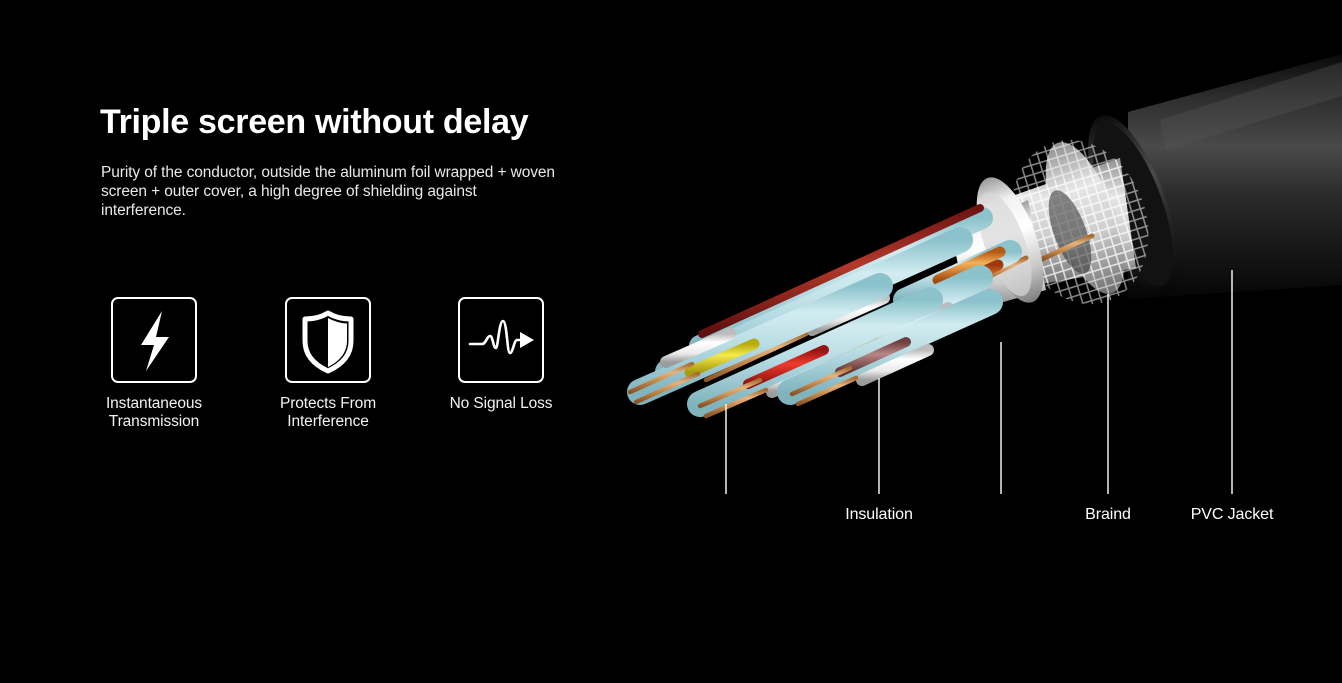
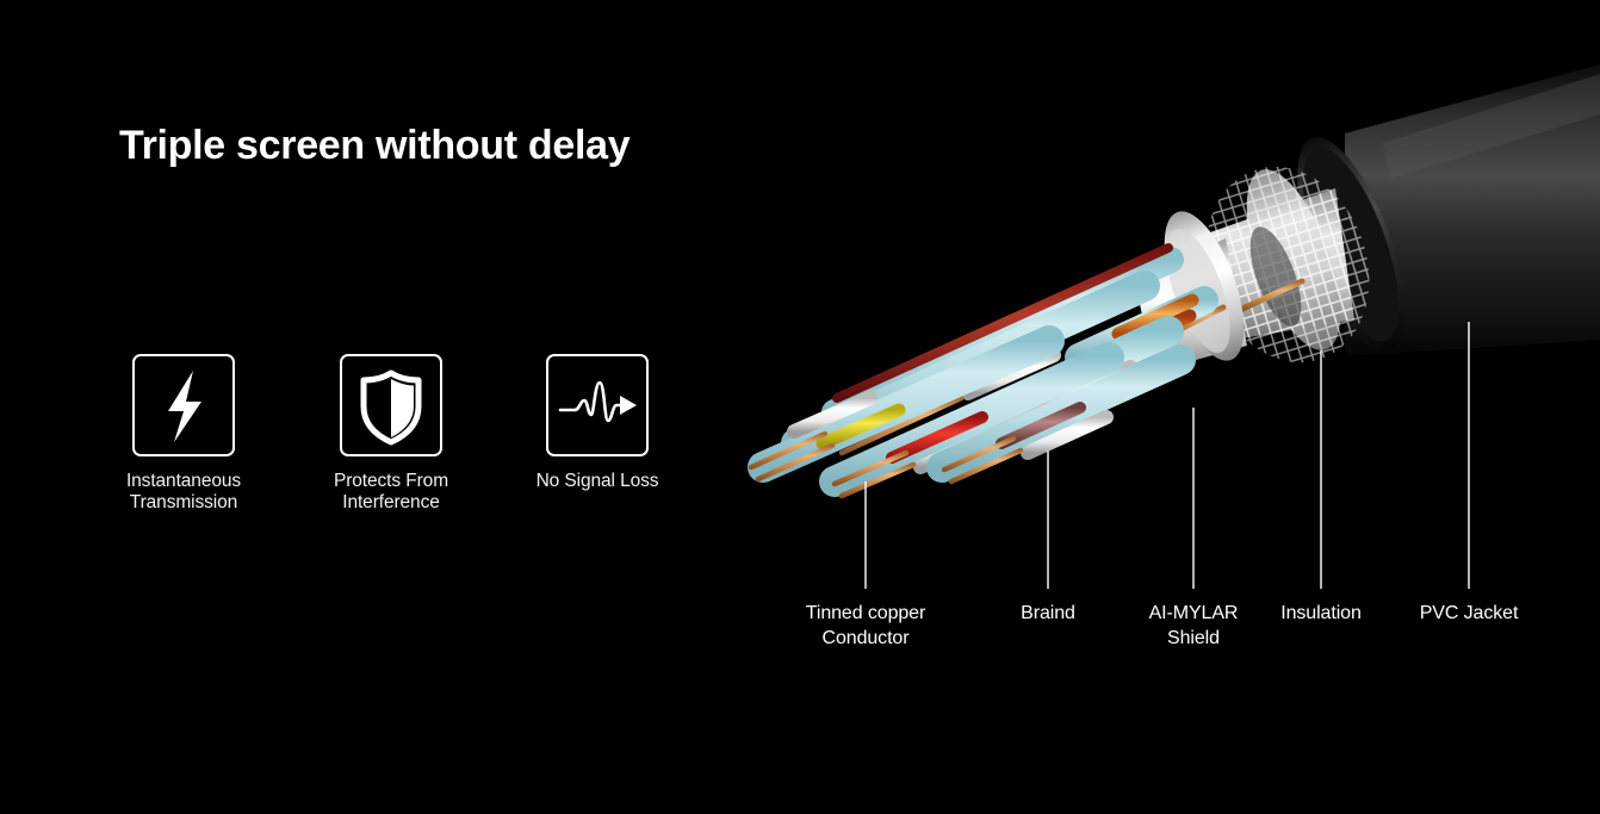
  Triple screen without delay
- Purity of the conductor, outside the aluminum foil wrapped + woven screen + outer cover, a high degree of shielding against interference.
  Instantaneous Transmission
  Protects From Interference
  No Signal Loss
+ Tinned copper
+ Conductor
- Insulation
+ Braind
+ AI-MYLAR
+ Shield
- Braind
+ Insulation
  PVC Jacket
